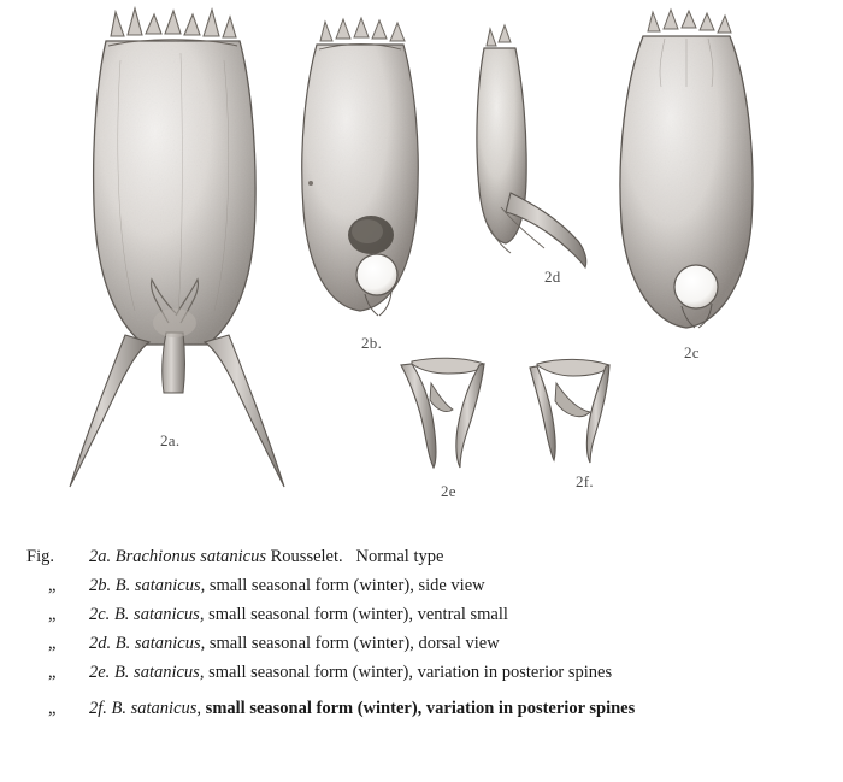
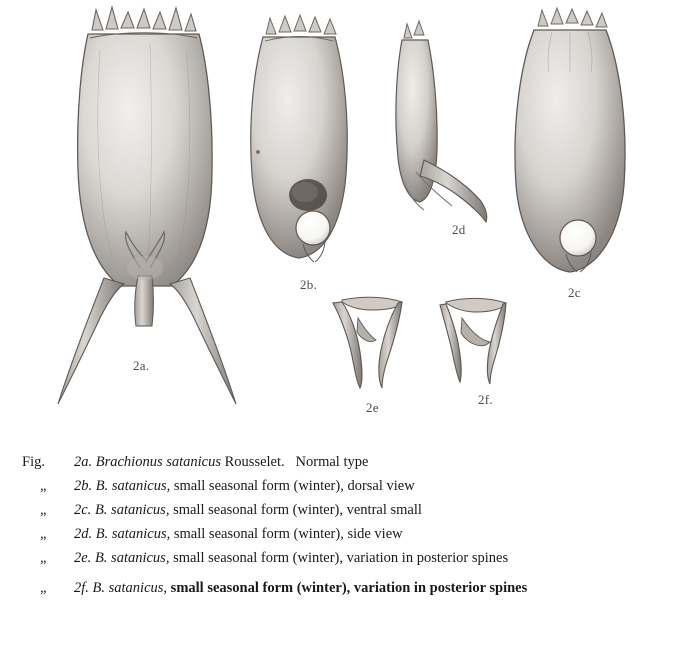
  2a.
  2b.
  2c
  2d
  2e
  2f.
  Fig. 2a. Brachionus satanicus Rousselet. Normal type
- „ 2b. B. satanicus, small seasonal form (winter), side view
+ „ 2b. B. satanicus, small seasonal form (winter), dorsal view
  „ 2c. B. satanicus, small seasonal form (winter), ventral small
- „ 2d. B. satanicus, small seasonal form (winter), dorsal view
+ „ 2d. B. satanicus, small seasonal form (winter), side view
  „ 2e. B. satanicus, small seasonal form (winter), variation in posterior spines
  „ 2f. B. satanicus, small seasonal form (winter), variation in posterior spines
